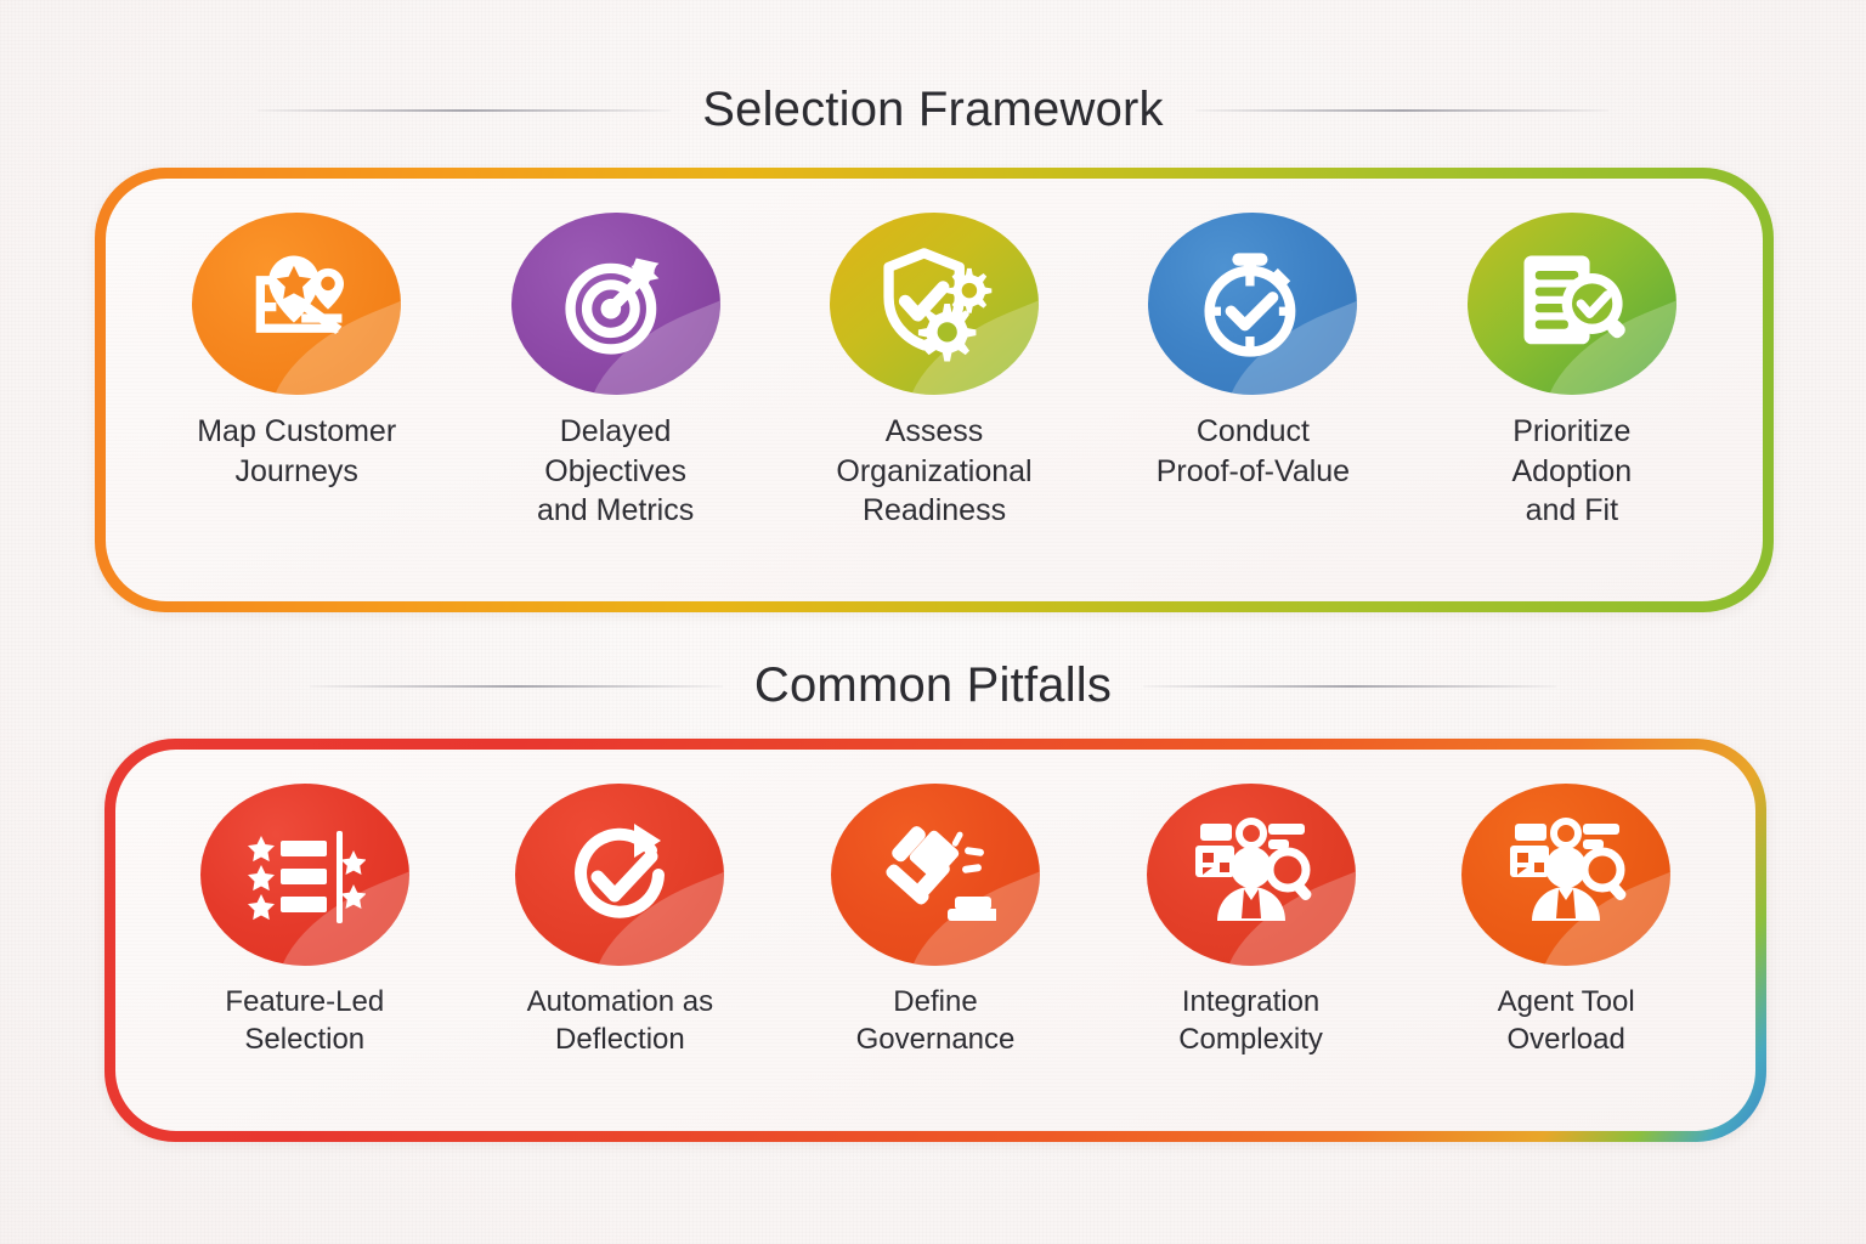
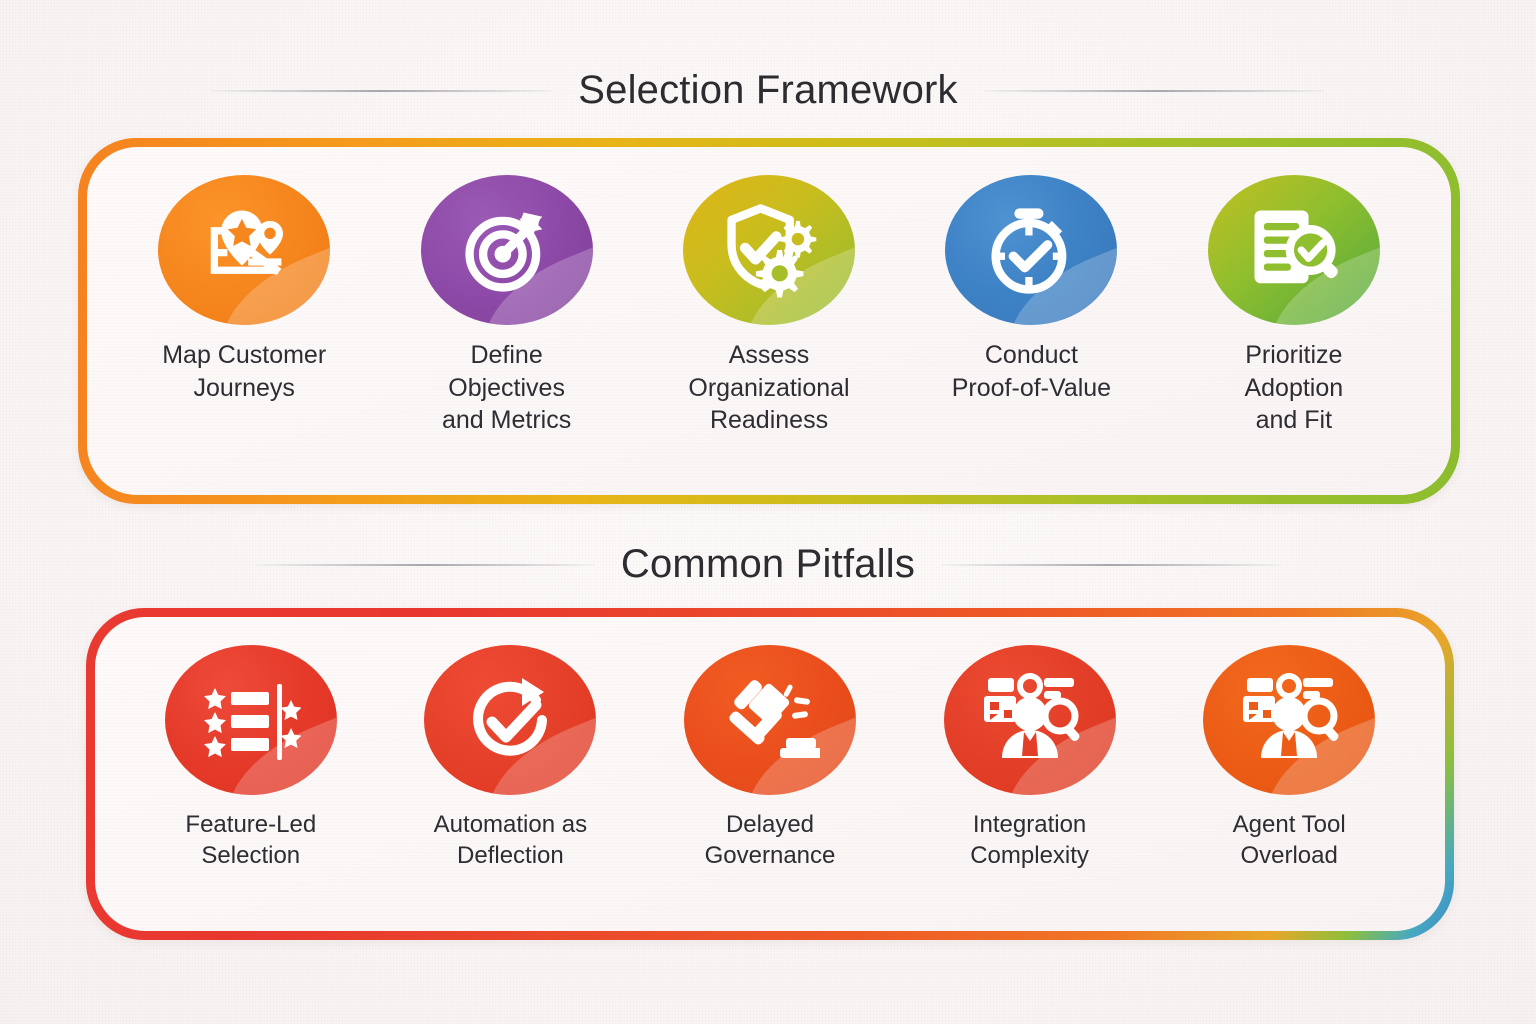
  Selection Framework
  Map Customer
  Journeys
- Delayed
+ Define
  Objectives
  and Metrics
  Assess
  Organizational
  Readiness
  Conduct
  Proof-of-Value
  Prioritize
  Adoption
  and Fit
  Common Pitfalls
  Feature-Led
  Selection
  Automation as
  Deflection
- Define
+ Delayed
  Governance
  Integration
  Complexity
  Agent Tool
  Overload
